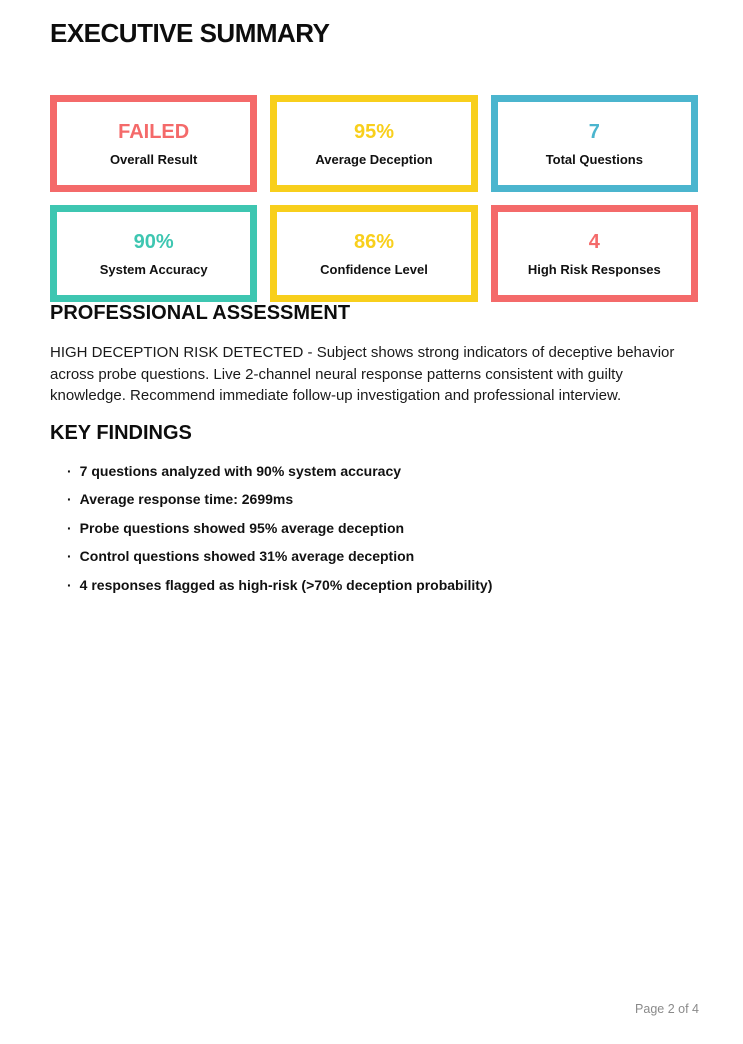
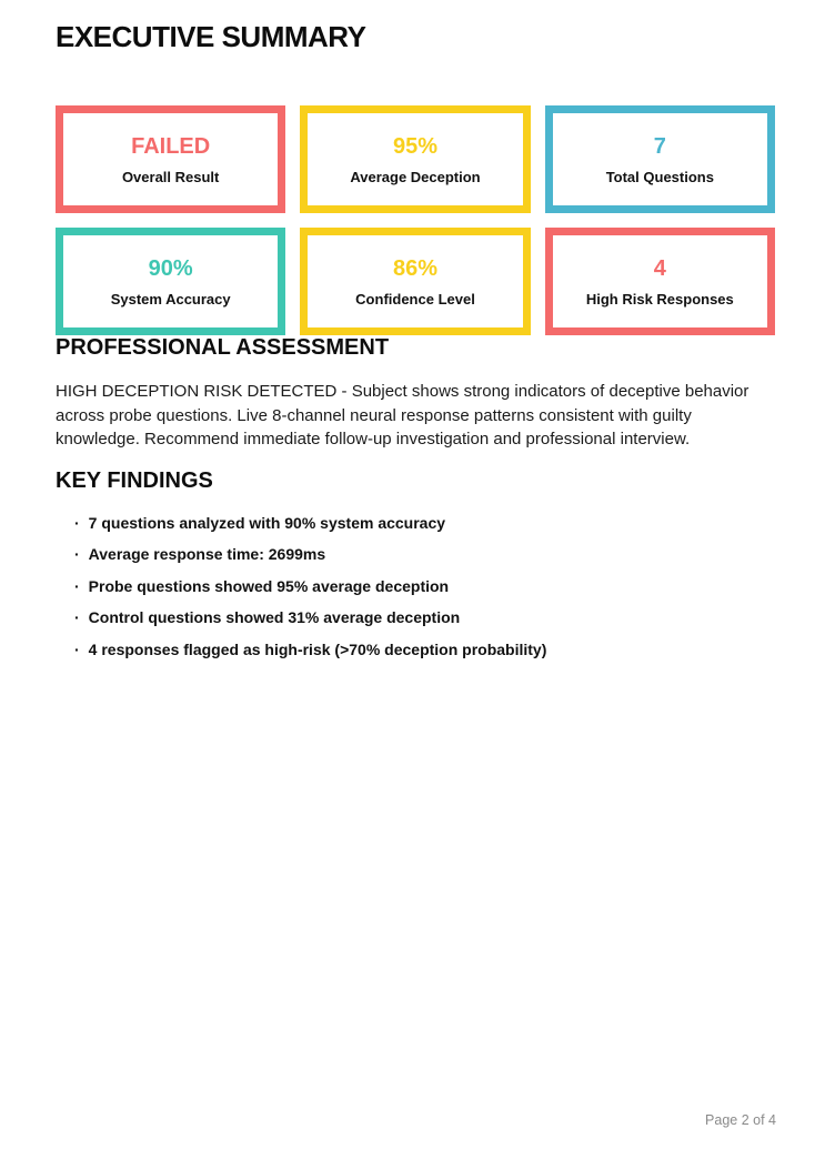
  EXECUTIVE SUMMARY
  FAILED
  Overall Result
  95%
  Average Deception
  7
  Total Questions
  90%
  System Accuracy
  86%
  Confidence Level
  4
  High Risk Responses
  PROFESSIONAL ASSESSMENT
- HIGH DECEPTION RISK DETECTED - Subject shows strong indicators of deceptive behavior across probe questions. Live 2-channel neural response patterns consistent with guilty knowledge. Recommend immediate follow-up investigation and professional interview.
+ HIGH DECEPTION RISK DETECTED - Subject shows strong indicators of deceptive behavior across probe questions. Live 8-channel neural response patterns consistent with guilty knowledge. Recommend immediate follow-up investigation and professional interview.
  KEY FINDINGS
  ·
  7 questions analyzed with 90% system accuracy
  ·
  Average response time: 2699ms
  ·
  Probe questions showed 95% average deception
  ·
  Control questions showed 31% average deception
  ·
  4 responses flagged as high-risk (>70% deception probability)
  Page 2 of 4
